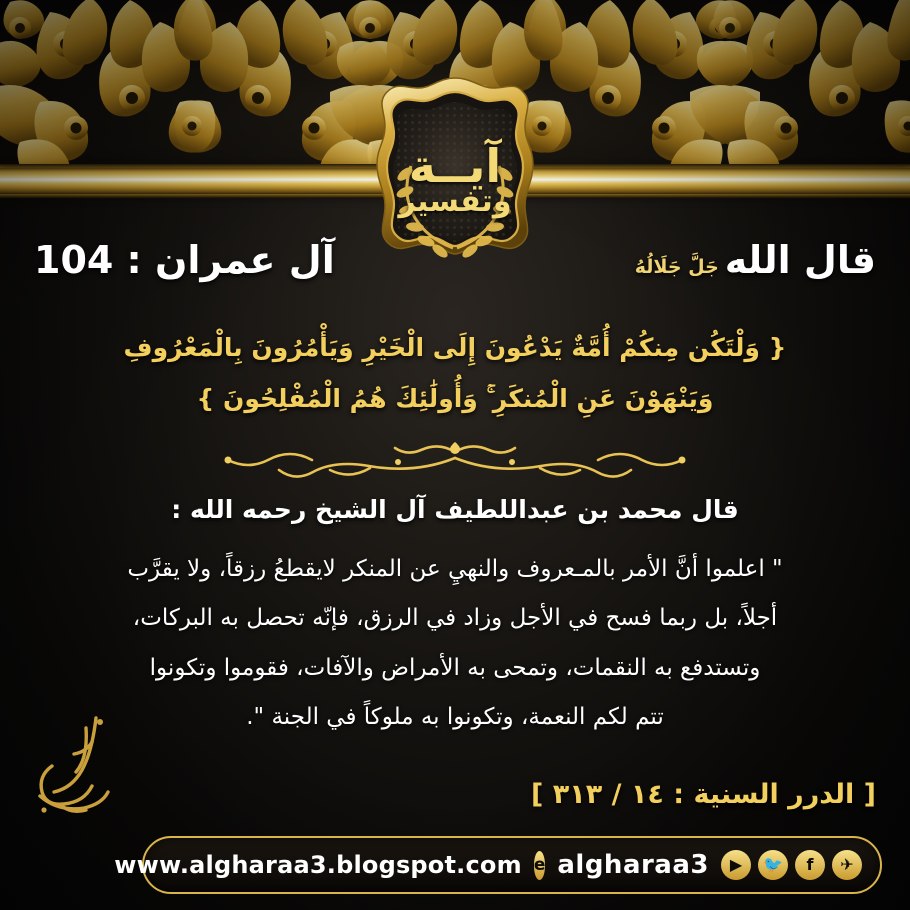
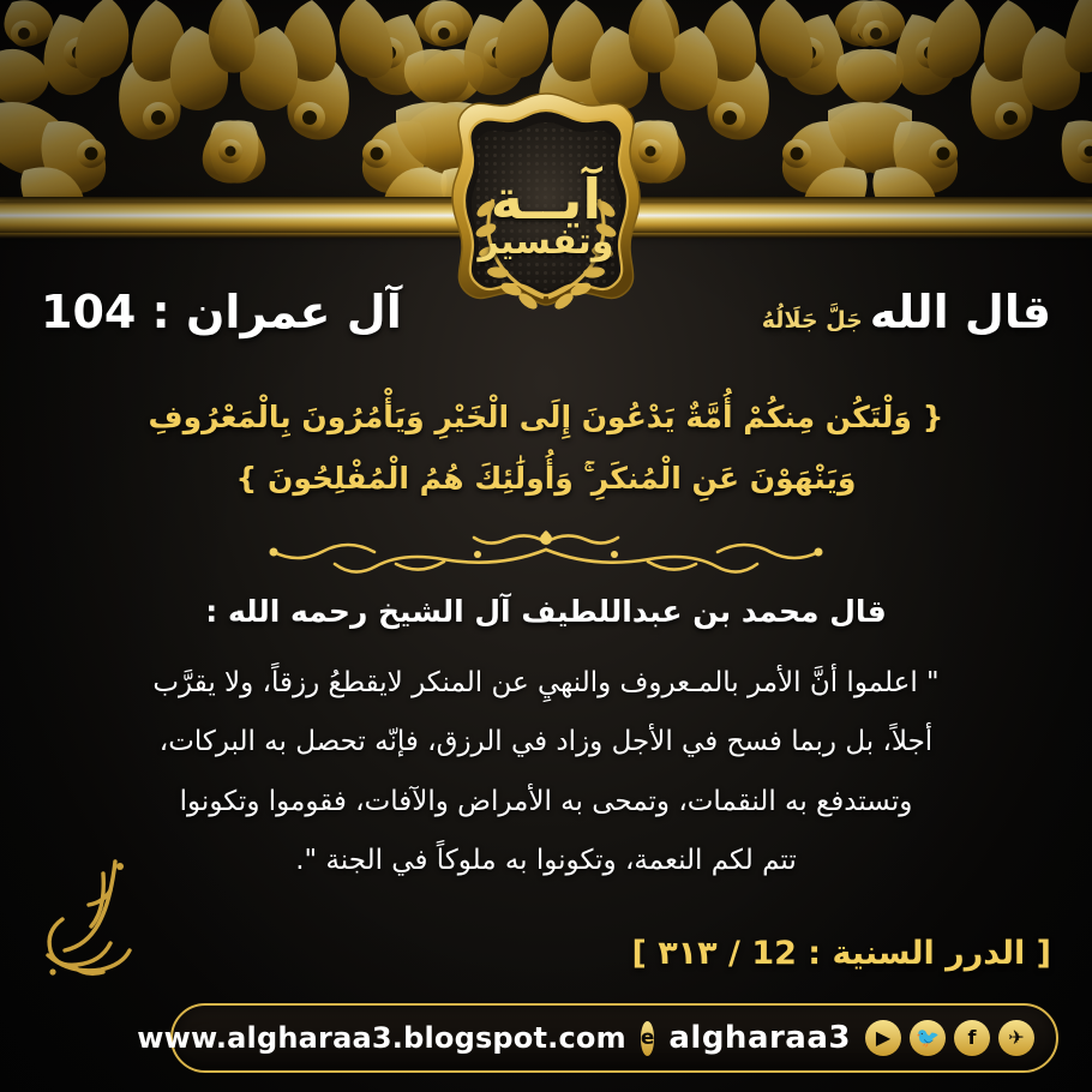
  آيــة
  وتفسير
  قال الله
  جَلَّ جَلَالُهُ
  آل عمران : 104
  { وَلْتَكُن مِنكُمْ أُمَّةٌ يَدْعُونَ إِلَى الْخَيْرِ وَيَأْمُرُونَ بِالْمَعْرُوفِ
  وَيَنْهَوْنَ عَنِ الْمُنكَرِ ۚ وَأُولَٰئِكَ هُمُ الْمُفْلِحُونَ }
  قال محمد بن عبداللطيف آل الشيخ رحمه الله :
  " اعلموا أنَّ الأمر بالمـعروف والنهيِ عن المنكر لايقطعُ رزقاً، ولا يقرَّب
  أجلاً، بل ربما فسح في الأجل وزاد في الرزق، فإنّه تحصل به البركات،
  وتستدفع به النقمات، وتمحى به الأمراض والآفات، فقوموا وتكونوا
  تتم لكم النعمة، وتكونوا به ملوكاً في الجنة ".
- [ الدرر السنية : ١٤ / ٣١٣ ]
+ [ الدرر السنية : 12 / ٣١٣ ]
  ✈
  f
  🐦
  ▶
  algharaa3
  e
  www.algharaa3.blogspot.com
